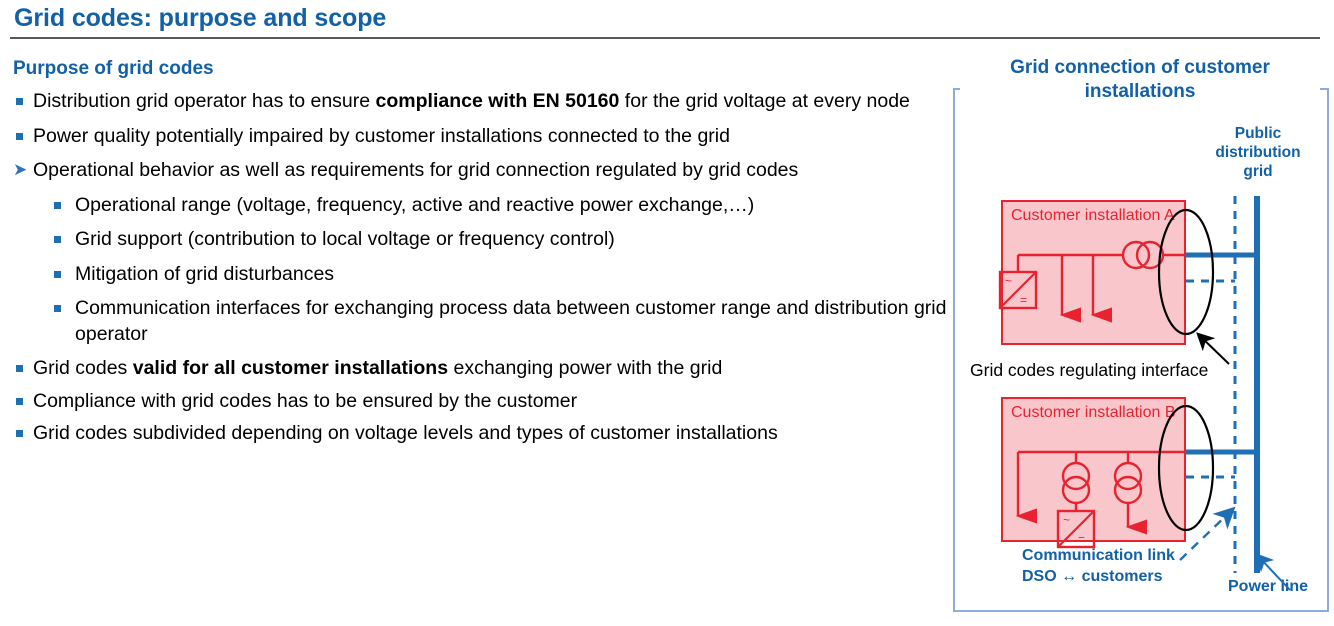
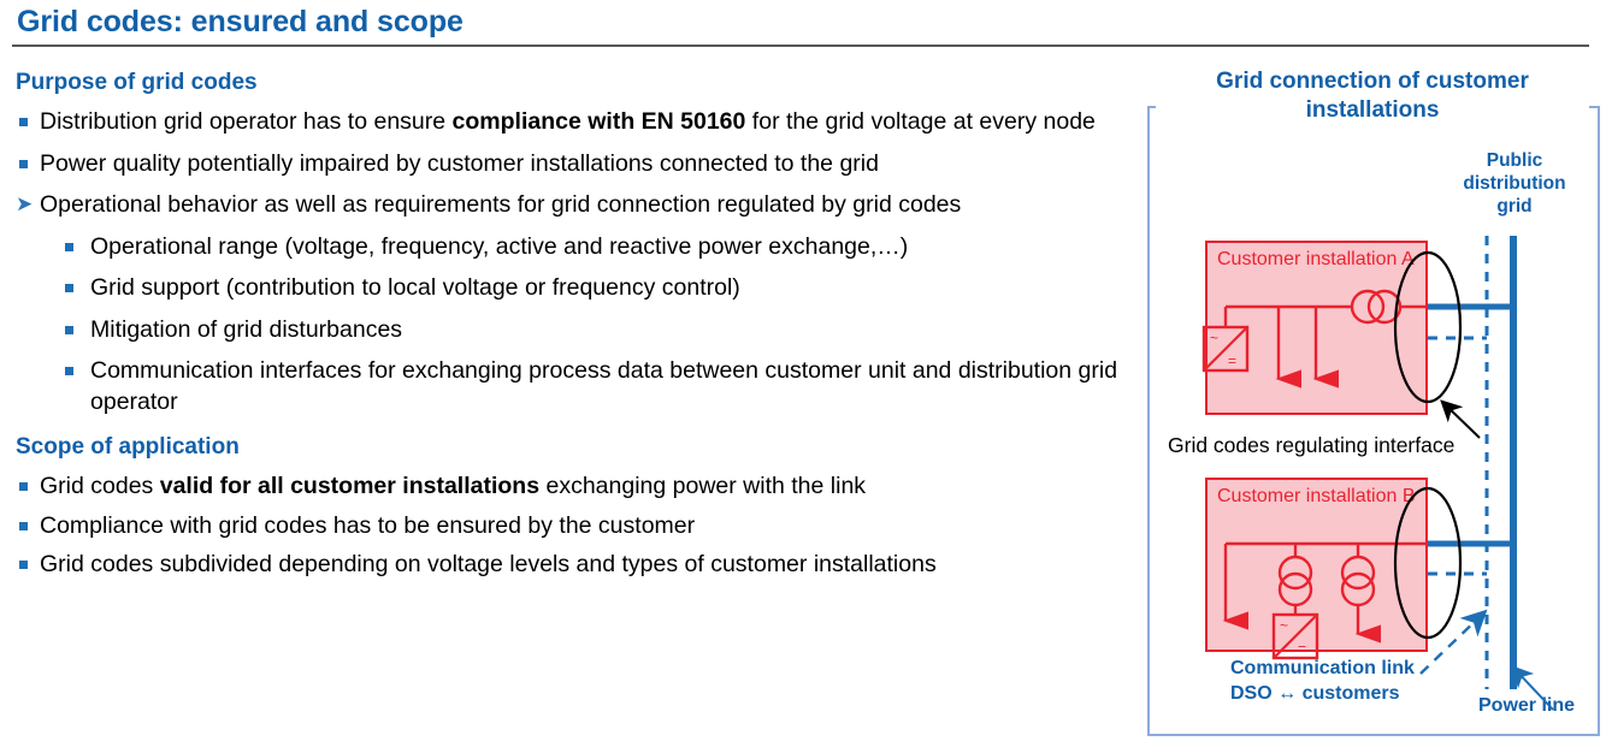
- Grid codes: purpose and scope
+ Grid codes: ensured and scope
  Purpose of grid codes
  Distribution grid operator has to ensure compliance with EN 50160 for the grid voltage at every node
  Power quality potentially impaired by customer installations connected to the grid
  ➤
  Operational behavior as well as requirements for grid connection regulated by grid codes
  Operational range (voltage, frequency, active and reactive power exchange,…)
  Grid support (contribution to local voltage or frequency control)
  Mitigation of grid disturbances
- Communication interfaces for exchanging process data between customer range and distribution grid operator
+ Communication interfaces for exchanging process data between customer unit and distribution grid operator
+ Scope of application
- Grid codes valid for all customer installations exchanging power with the grid
+ Grid codes valid for all customer installations exchanging power with the link
  Compliance with grid codes has to be ensured by the customer
  Grid codes subdivided depending on voltage levels and types of customer installations
  Grid connection of customer installations
  Public distribution grid
  Customer installation A
  Customer installation B
  Grid codes regulating interface
  Communication link
  DSO ↔ customers
  Power lne
  ~
  =
  ~
  =
